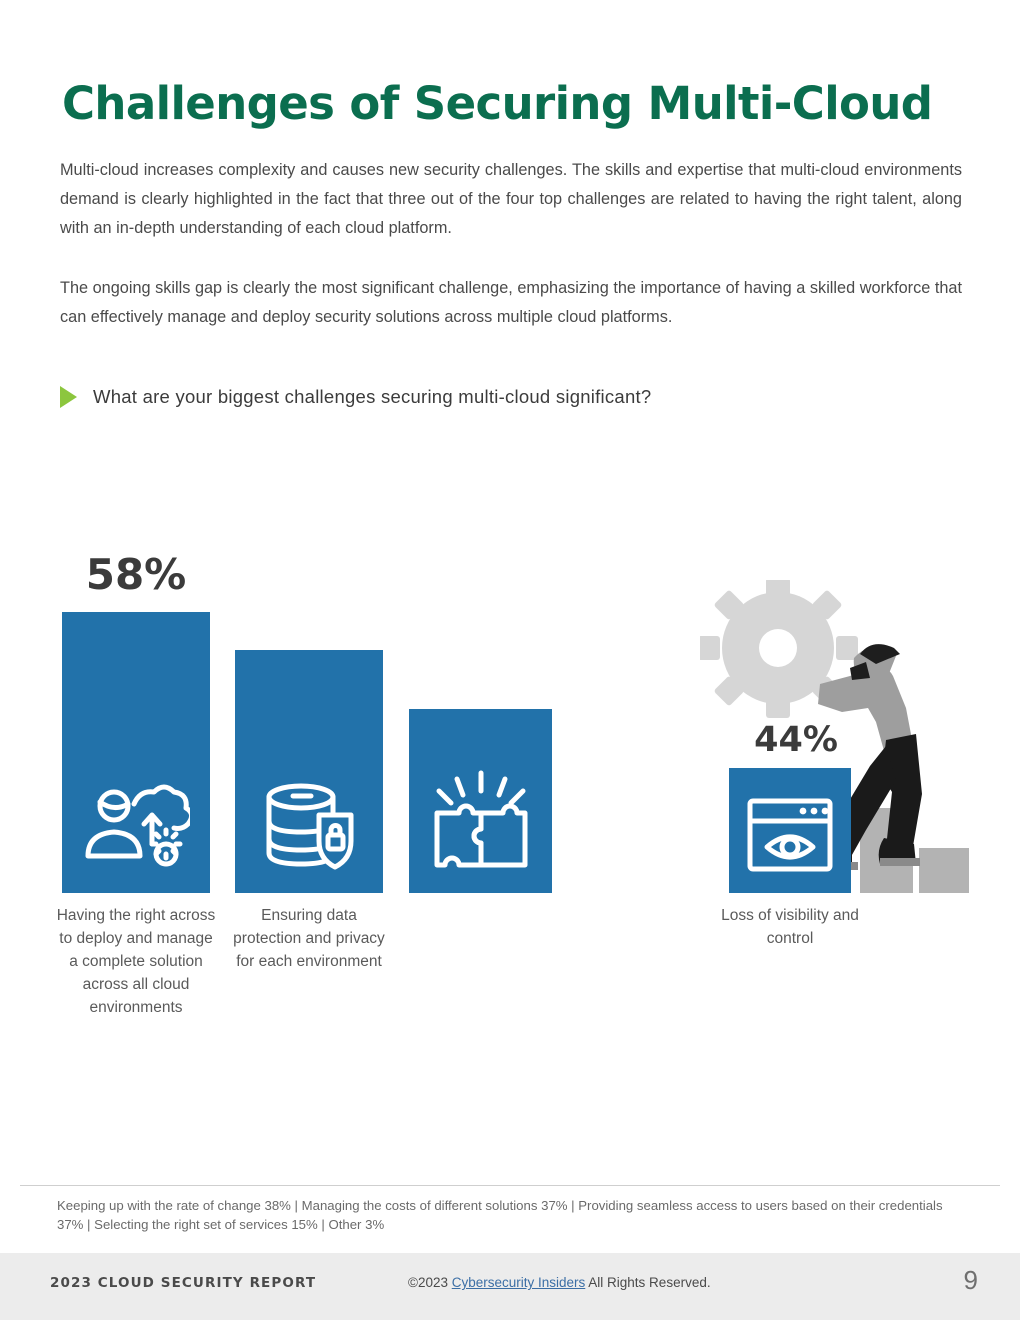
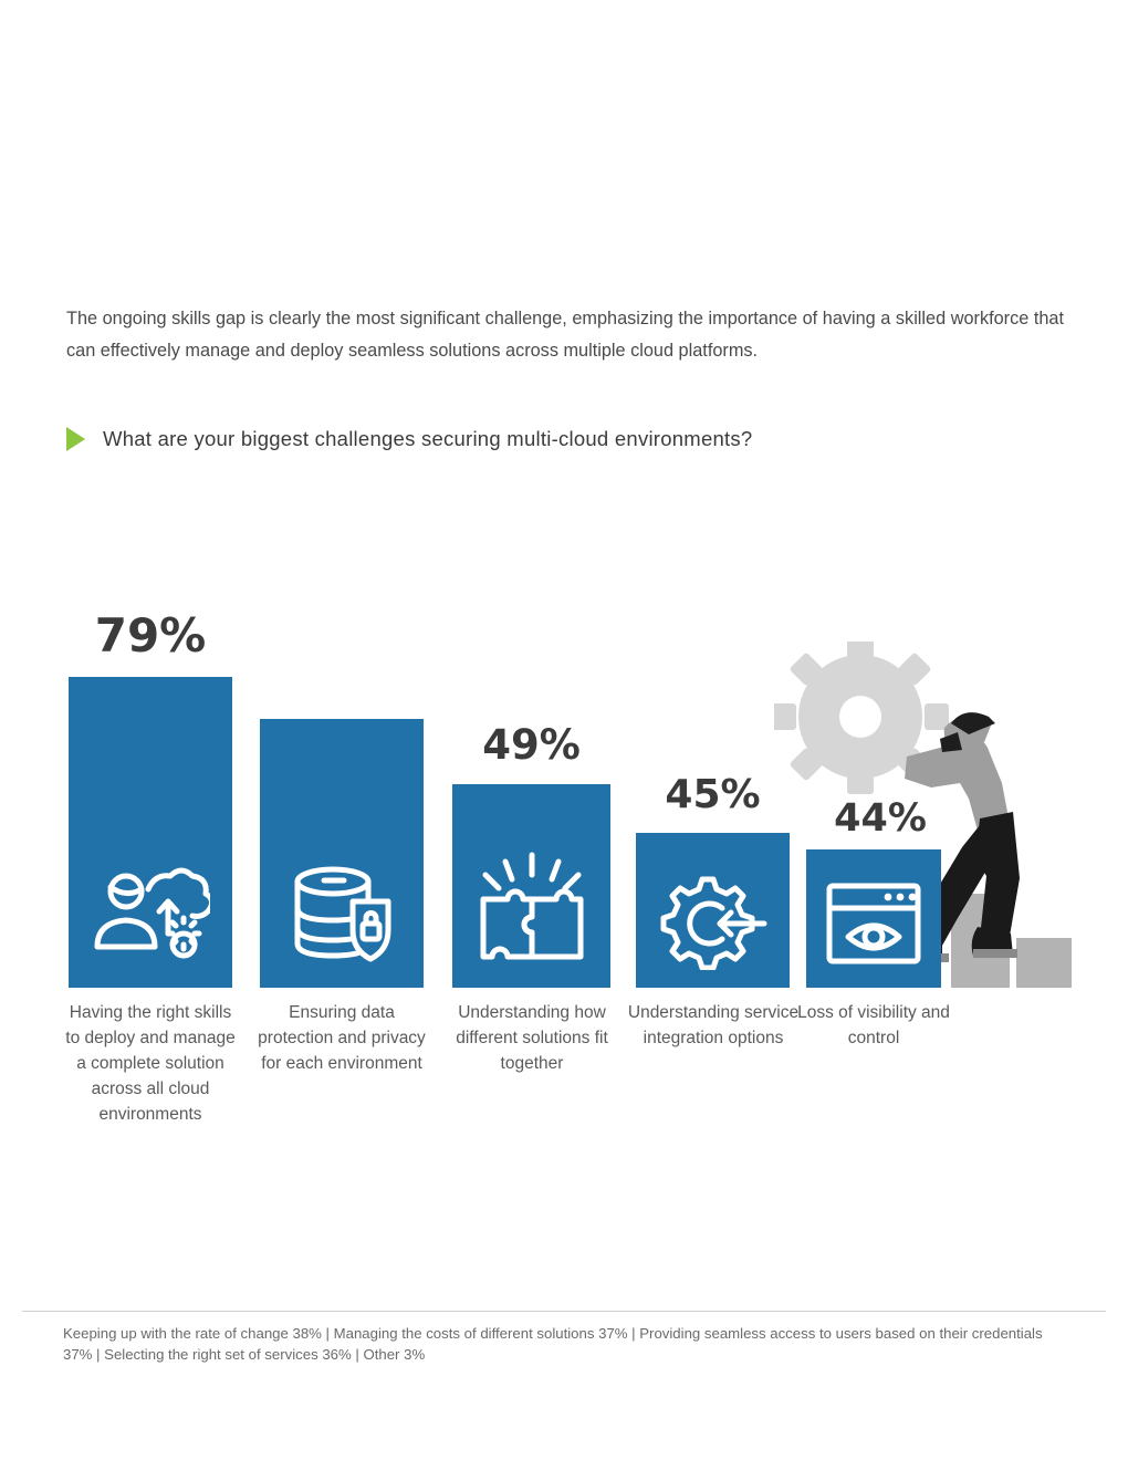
- Challenges of Securing Multi-Cloud
- Multi-cloud increases complexity and causes new security challenges. The skills and expertise that multi-cloud environments demand is clearly highlighted in the fact that three out of the four top challenges are related to having the right talent, along with an in-depth understanding of each cloud platform.
- The ongoing skills gap is clearly the most significant challenge, emphasizing the importance of having a skilled workforce that can effectively manage and deploy security solutions across multiple cloud platforms.
+ The ongoing skills gap is clearly the most significant challenge, emphasizing the importance of having a skilled workforce that can effectively manage and deploy seamless solutions across multiple cloud platforms.
- What are your biggest challenges securing multi-cloud significant?
+ What are your biggest challenges securing multi-cloud environments?
- 58%
+ 79%
- Having the right across to deploy and manage a complete solution across all cloud environments
+ Having the right skills to deploy and manage a complete solution across all cloud environments
  Ensuring data protection and privacy for each environment
+ 49%
+ Understanding how different solutions fit together
+ 45%
+ Understanding service integration options
  44%
  Loss of visibility and control
- Keeping up with the rate of change 38% | Managing the costs of different solutions 37% | Providing seamless access to users based on their credentials 37% | Selecting the right set of services 15% | Other 3%
+ Keeping up with the rate of change 38% | Managing the costs of different solutions 37% | Providing seamless access to users based on their credentials 37% | Selecting the right set of services 36% | Other 3%
- 2023 CLOUD SECURITY REPORT
- ©2023 Cybersecurity Insiders All Rights Reserved.
- 9
